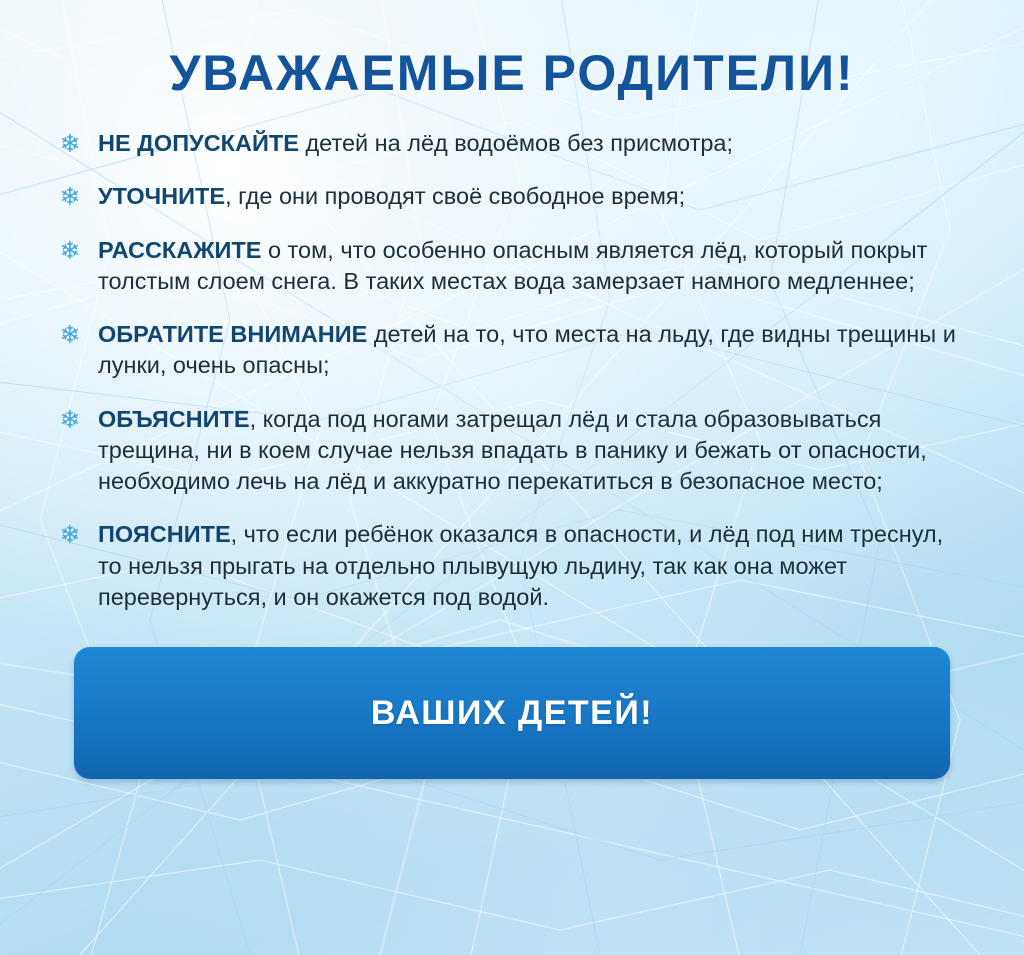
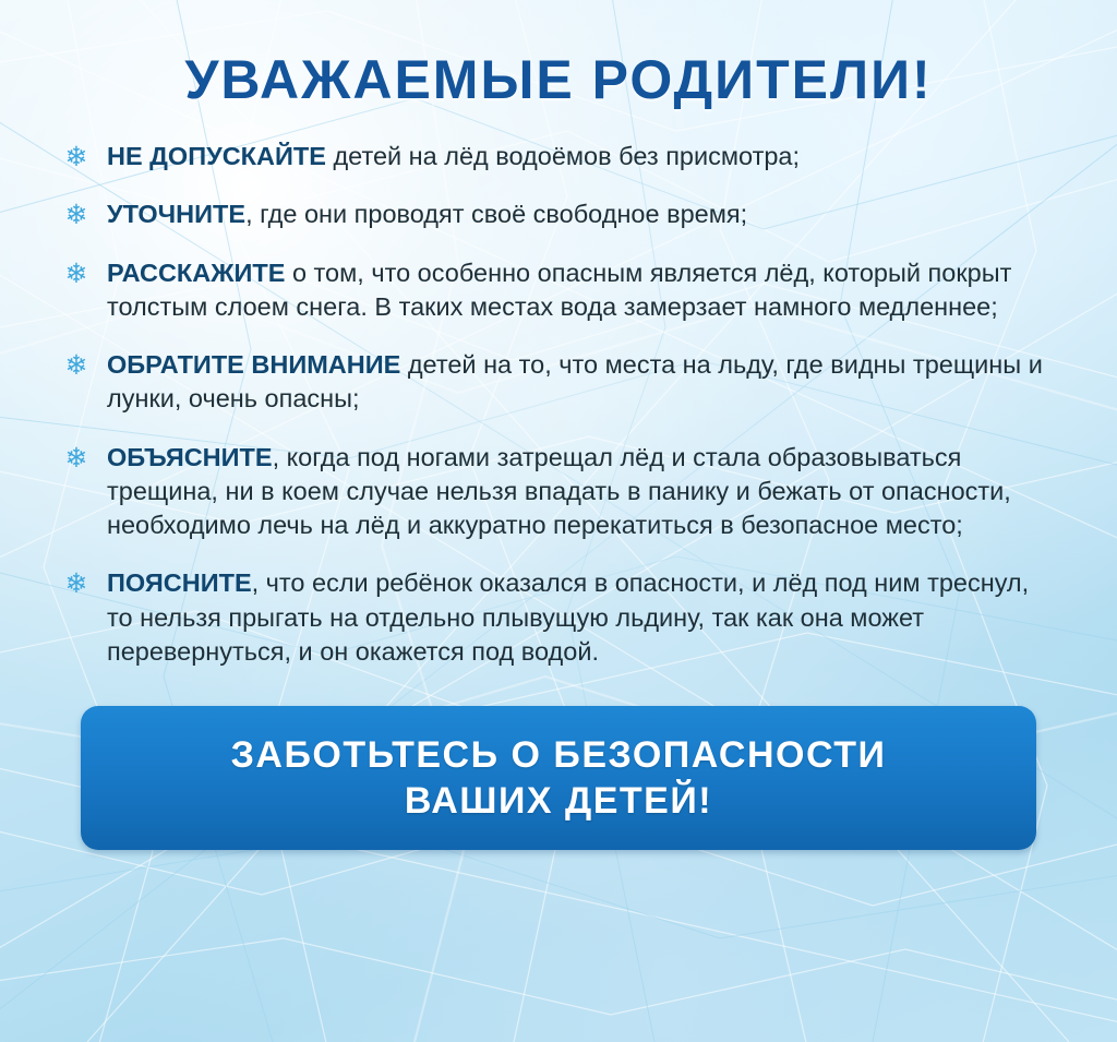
  УВАЖАЕМЫЕ РОДИТЕЛИ!
  ❄
  НЕ ДОПУСКАЙТЕ детей на лёд водоёмов без присмотра;
  ❄
  УТОЧНИТЕ, где они проводят своё свободное время;
  ❄
  РАССКАЖИТЕ о том, что особенно опасным является лёд, который покрыт толстым слоем снега. В таких местах вода замерзает намного медленнее;
  ❄
  ОБРАТИТЕ ВНИМАНИЕ детей на то, что места на льду, где видны трещины и лунки, очень опасны;
  ❄
  ОБЪЯСНИТЕ, когда под ногами затрещал лёд и стала образовываться трещина, ни в коем случае нельзя впадать в панику и бежать от опасности, необходимо лечь на лёд и аккуратно перекатиться в безопасное место;
  ❄
  ПОЯСНИТЕ, что если ребёнок оказался в опасности, и лёд под ним треснул, то нельзя прыгать на отдельно плывущую льдину, так как она может перевернуться, и он окажется под водой.
+ ЗАБОТЬТЕСЬ О БЕЗОПАСНОСТИ
  ВАШИХ ДЕТЕЙ!
